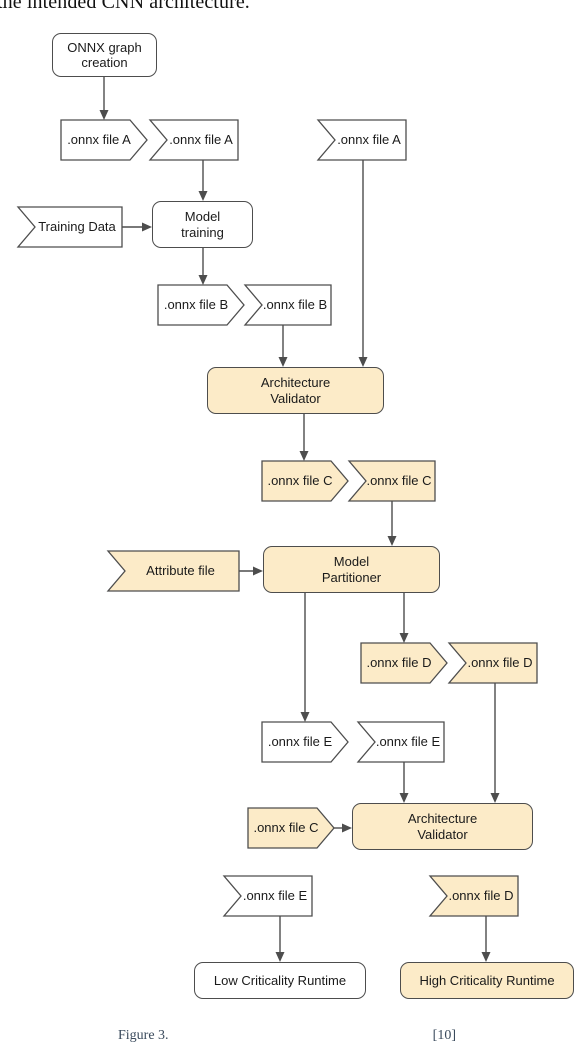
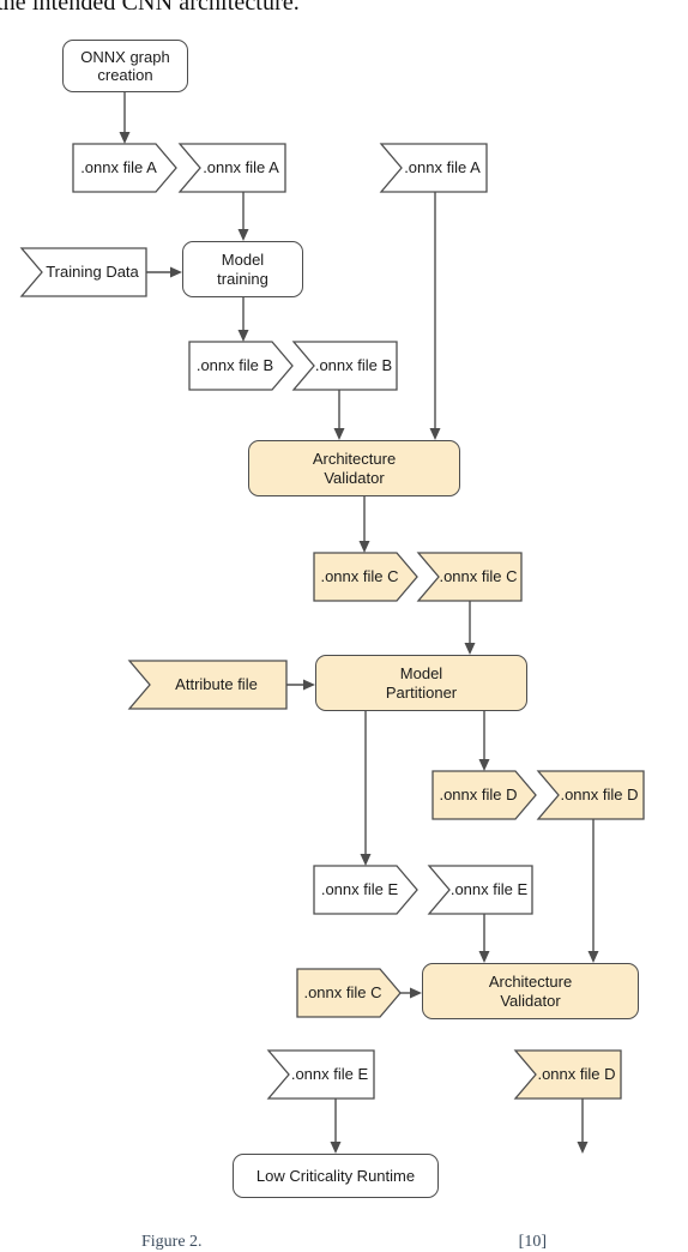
  he intended CNN architecture.
  ONNX graph
  creation
  .onnx file A
  .onnx file A
  .onnx file A
  Training Data
  Model
  training
  .onnx file B
  .onnx file B
  Architecture
  Validator
  .onnx file C
  .onnx file C
  Attribute file
  Model
  Partitioner
  .onnx file D
  .onnx file D
  .onnx file E
  .onnx file E
  .onnx file C
  Architecture
  Validator
  .onnx file E
  .onnx file D
  Low Criticality Runtime
- High Criticality Runtime
- Figure 3.
+ Figure 2.
  [10]
